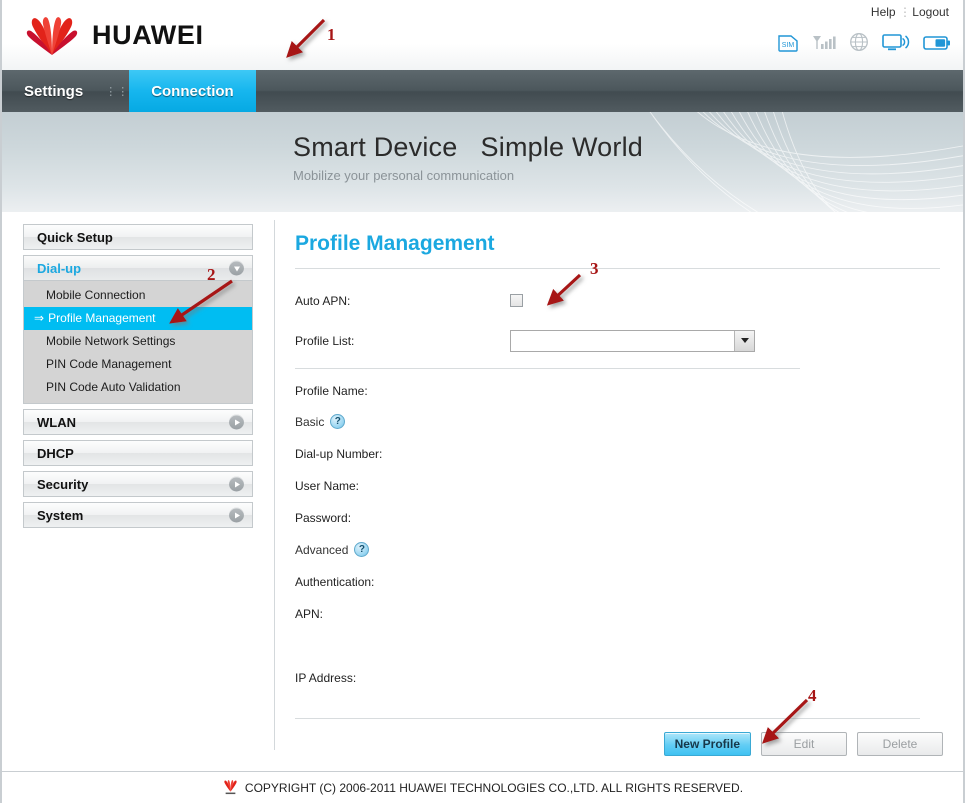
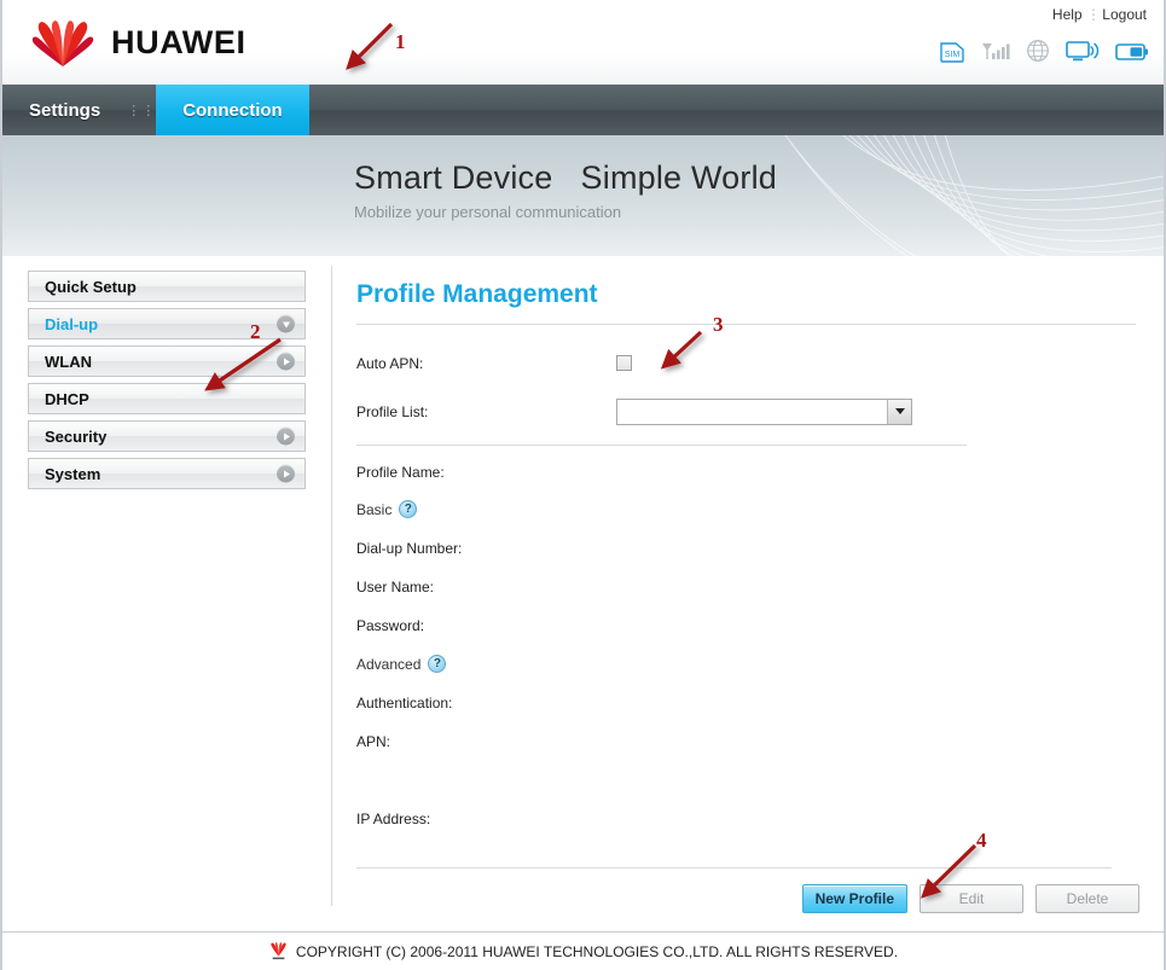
  HUAWEI
  Help ⋮ Logout
  Settings
  ⋮
  ⋮
  Connection
  Smart Device Simple World
  Mobilize your personal communication
  Quick Setup
  Dial-up
- Mobile Connection
- ⇒ Profile Management
- Mobile Network Settings
- PIN Code Management
- PIN Code Auto Validation
  WLAN
  DHCP
  Security
  System
  Profile Management
  Auto APN:
  Profile List:
  Profile Name:
  Basic
  ?
  Dial-up Number:
  User Name:
  Password:
  Advanced
  ?
  Authentication:
  APN:
  IP Address:
  New Profile
  Edit
  Delete
  COPYRIGHT (C) 2006-2011 HUAWEI TECHNOLOGIES CO.,LTD. ALL RIGHTS RESERVED.
  1
  2
  3
  4
